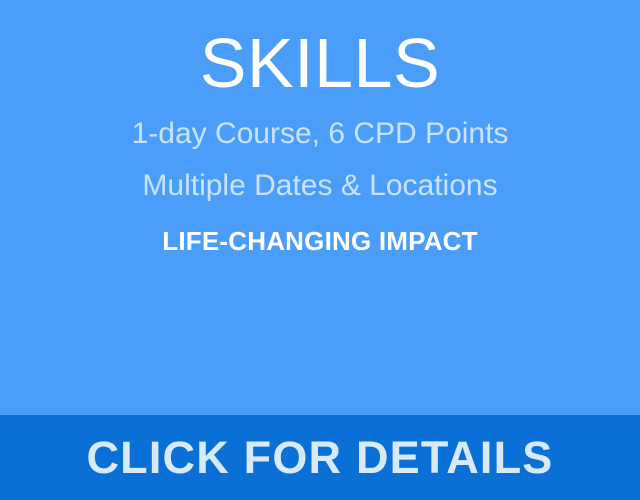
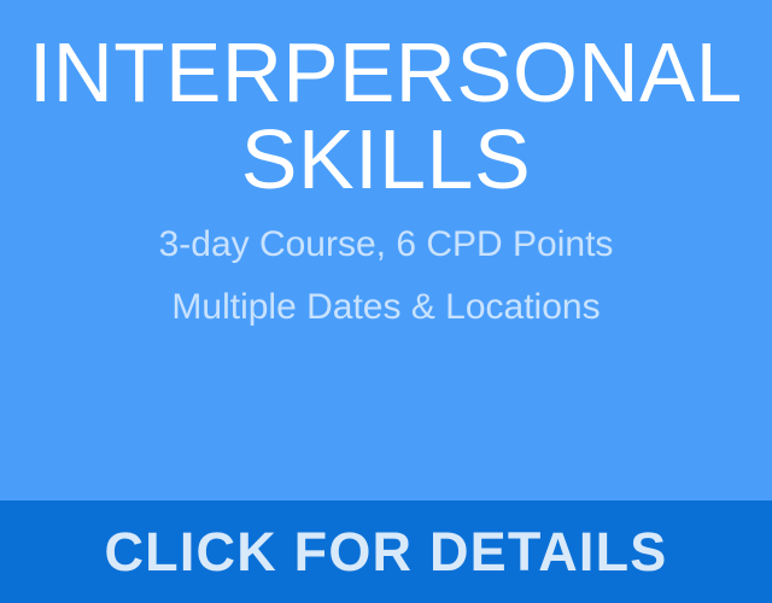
+ INTERPERSONAL
  SKILLS
- 1-day Course, 6 CPD Points
+ 3-day Course, 6 CPD Points
  Multiple Dates & Locations
- LIFE-CHANGING IMPACT
  CLICK FOR DETAILS
